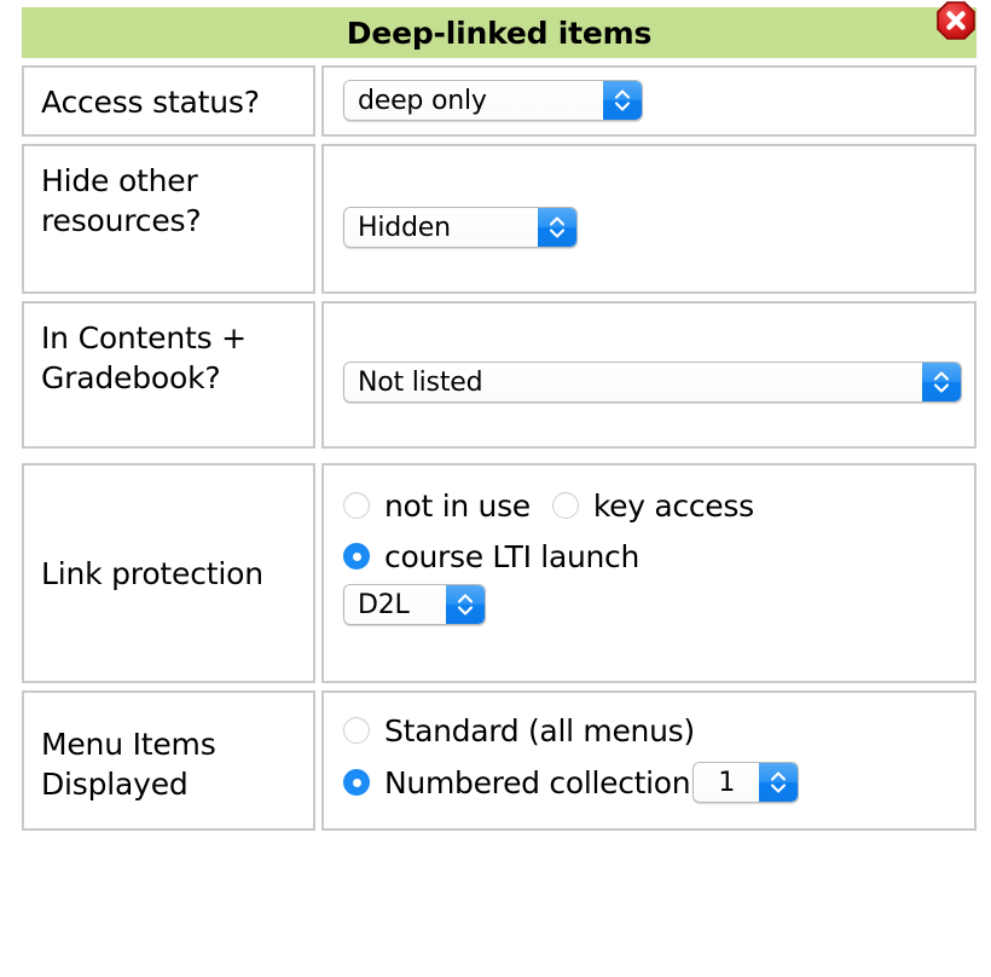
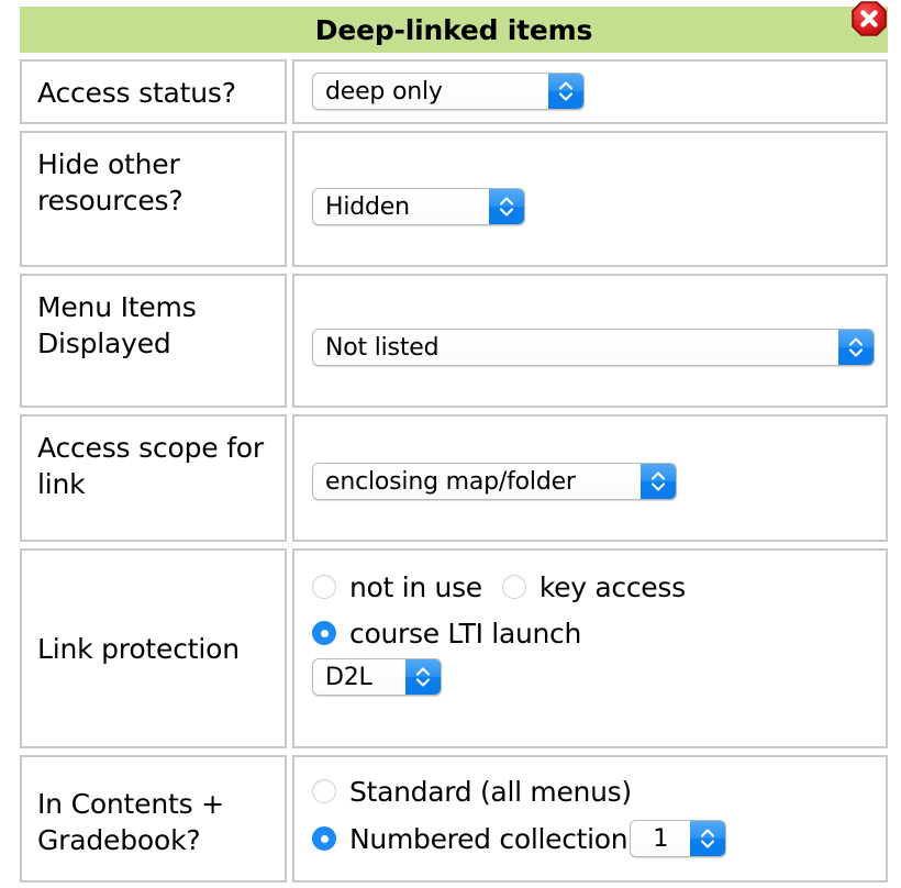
  Deep-linked items
  Access status?		deep only
  Hide other resources?		Hidden
- In Contents + Gradebook?		Not listed
+ Menu Items Displayed		Not listed
+ Access scope for link		enclosing map/folder
  Link protection		not in use key access course LTI launch D2L
- Menu Items Displayed		Standard (all menus) Numbered collection 1
+ In Contents + Gradebook?		Standard (all menus) Numbered collection 1
